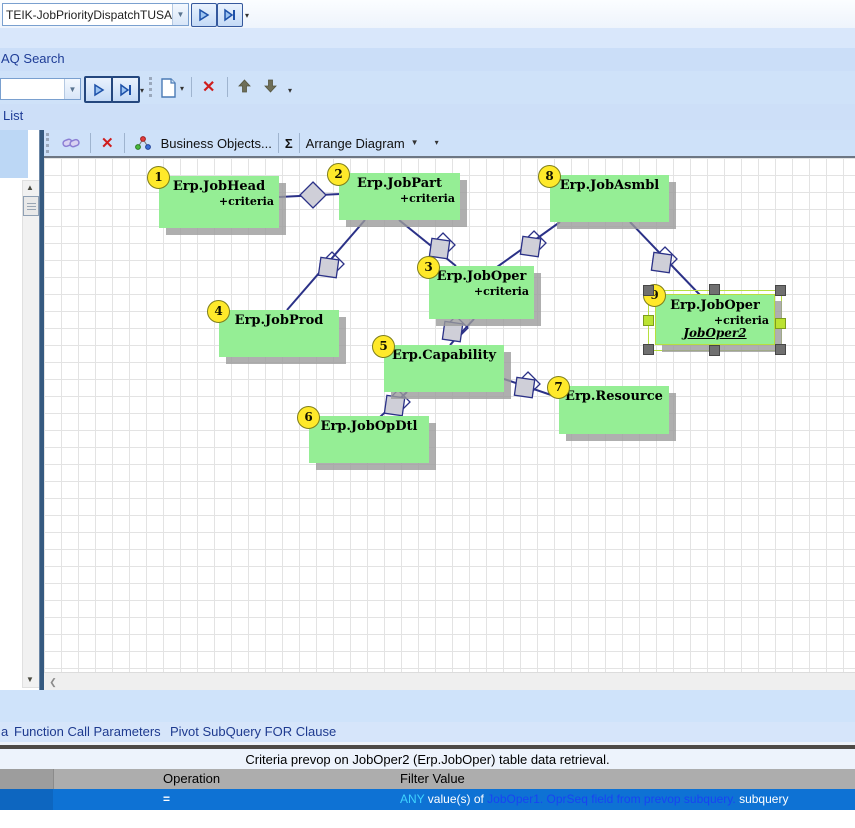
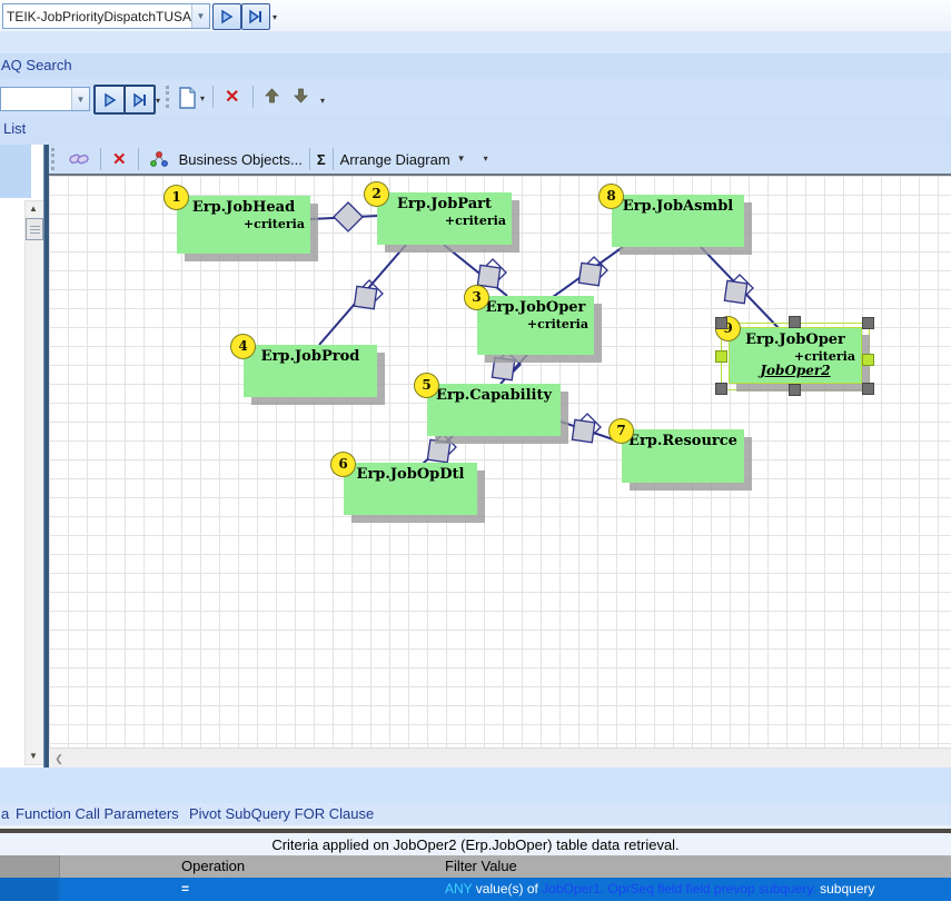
  TEIK-JobPriorityDispatchTUSA
  ▼
  ▾
  AQ Search
  ▼
  ▾
  ▾
  ✕
  ▾
  List
  ▲
  ▼
  ✕
  Business Objects...
  Σ
  Arrange Diagram
  ▼
  ▾
  Erp.JobHead
  +criteria
  1
  Erp.JobPart
  +criteria
  2
  Erp.JobOper
  +criteria
  3
  Erp.JobProd
  4
  Erp.Capability
  5
  Erp.JobOpDtl
  6
  Erp.Resource
  7
  Erp.JobAsmbl
  8
  Erp.JobOper
  +criteria
  JobOper2
  9
  ❮
  a
  Function Call Parameters
  Pivot SubQuery FOR Clause
- Criteria prevop on JobOper2 (Erp.JobOper) table data retrieval.
+ Criteria applied on JobOper2 (Erp.JobOper) table data retrieval.
  Operation
  Filter Value
  =
- ANY value(s) of JobOper1. OprSeq field from prevop subquery. subquery
+ ANY value(s) of JobOper1. OprSeq field field prevop subquery. subquery
